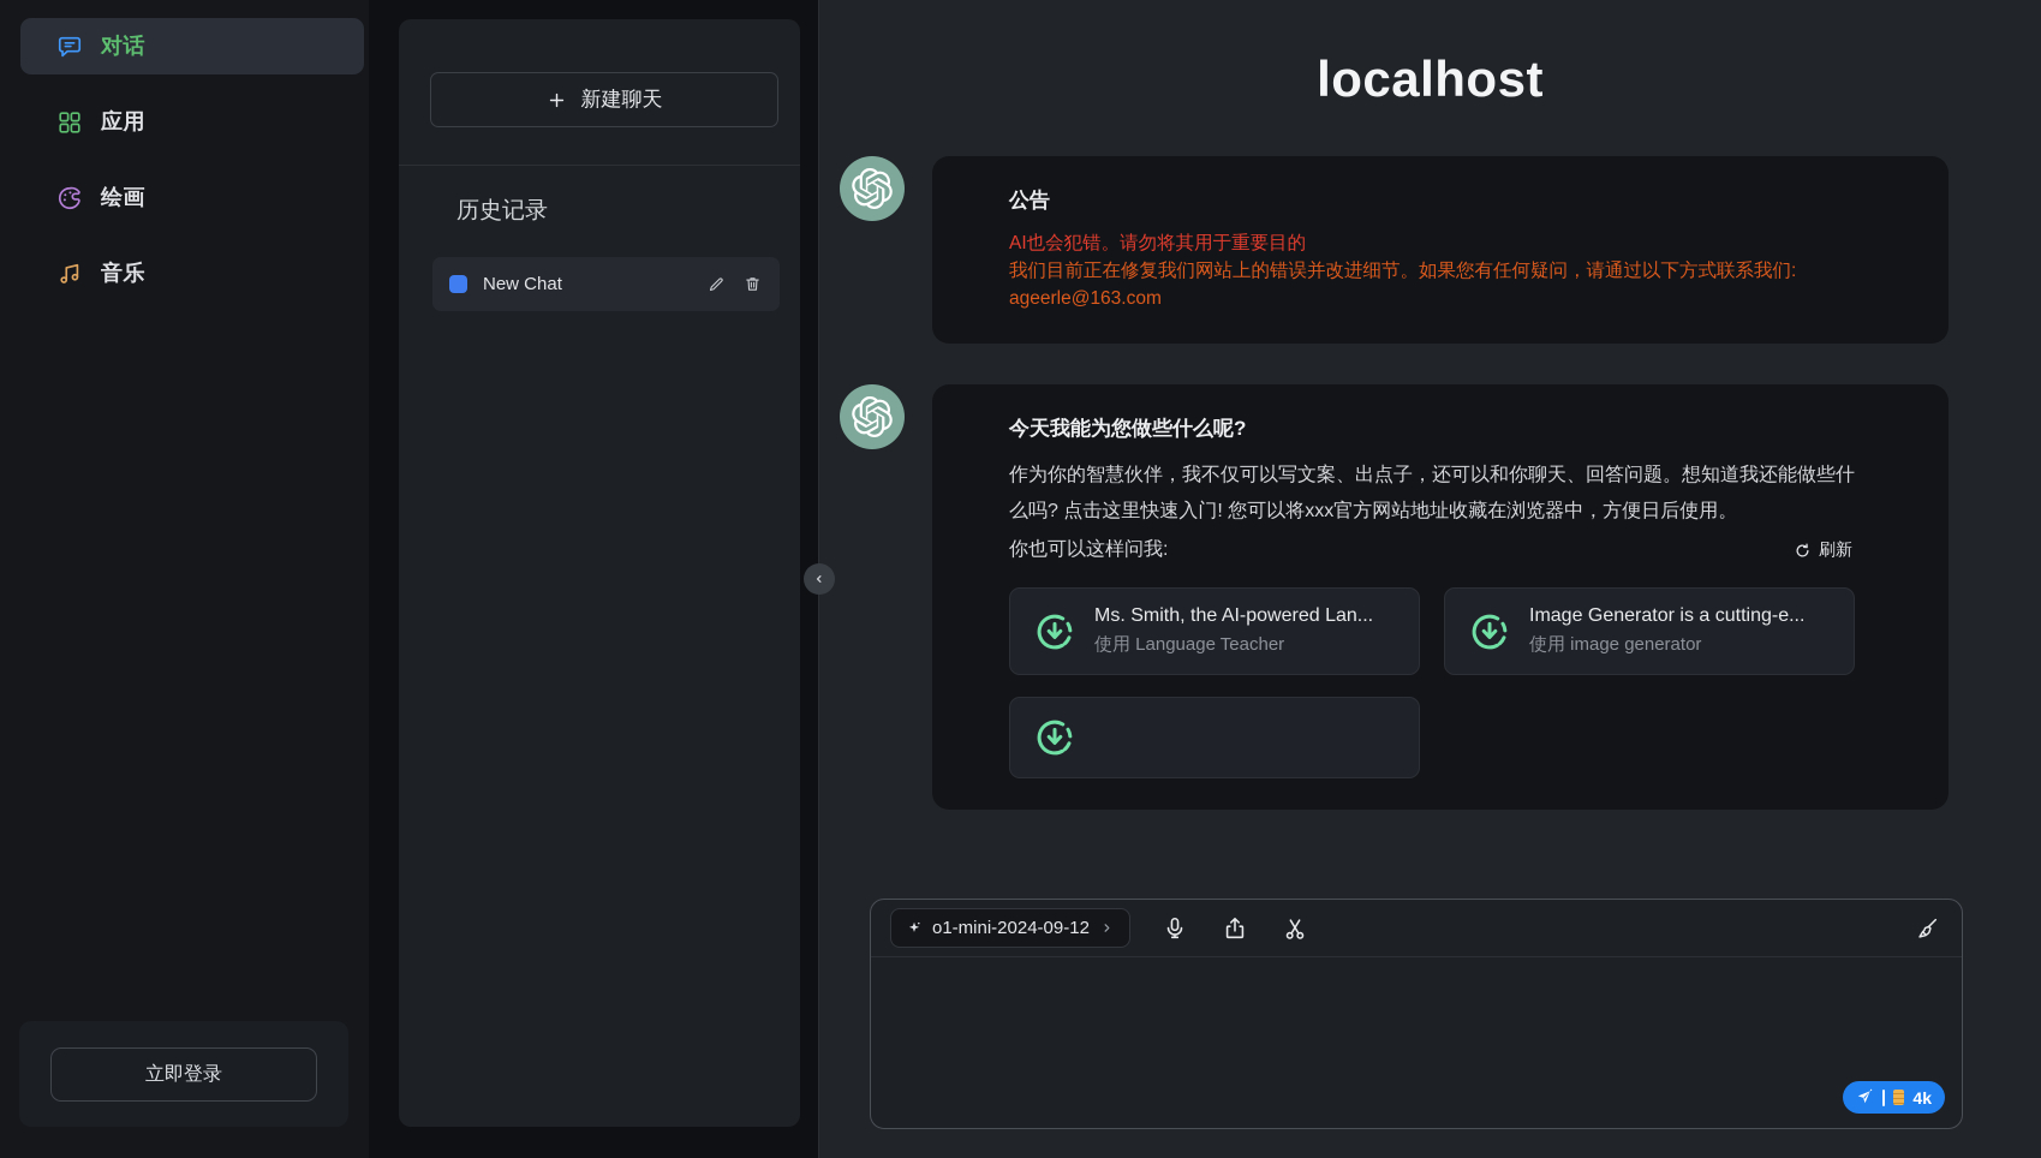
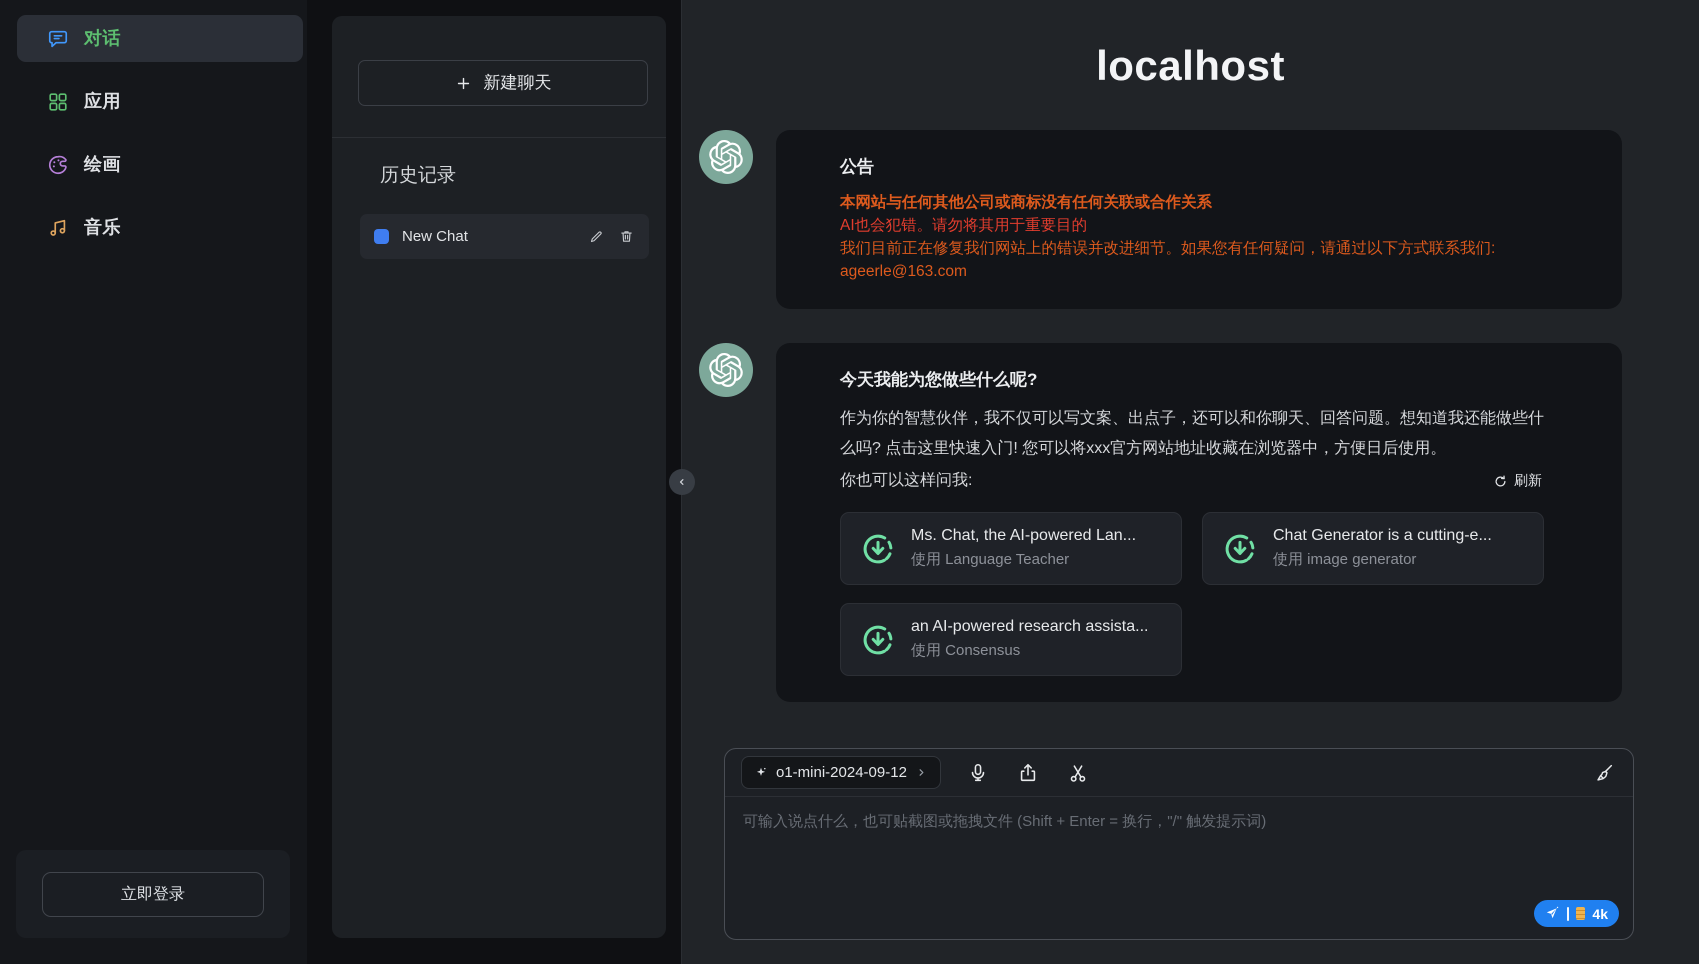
  对话
  应用
  绘画
  音乐
  立即登录
  新建聊天
  历史记录
  New Chat
  localhost
  公告
+ 本网站与任何其他公司或商标没有任何关联或合作关系
  AI也会犯错。请勿将其用于重要目的
  我们目前正在修复我们网站上的错误并改进细节。如果您有任何疑问，请通过以下方式联系我们:
  ageerle@163.com
  今天我能为您做些什么呢?
  作为你的智慧伙伴，我不仅可以写文案、出点子，还可以和你聊天、回答问题。想知道我还能做些什么吗? 点击这里快速入门! 您可以将xxx官方网站地址收藏在浏览器中，方便日后使用。
  你也可以这样问我:
  刷新
- Ms. Smith, the AI-powered Lan...
+ Ms. Chat, the AI-powered Lan...
  使用 Language Teacher
- Image Generator is a cutting-e...
+ Chat Generator is a cutting-e...
  使用 image generator
+ an AI-powered research assista...
+ 使用 Consensus
  o1-mini-2024-09-12
+ 可输入说点什么，也可贴截图或拖拽文件 (Shift + Enter = 换行，"/" 触发提示词)
  4k
